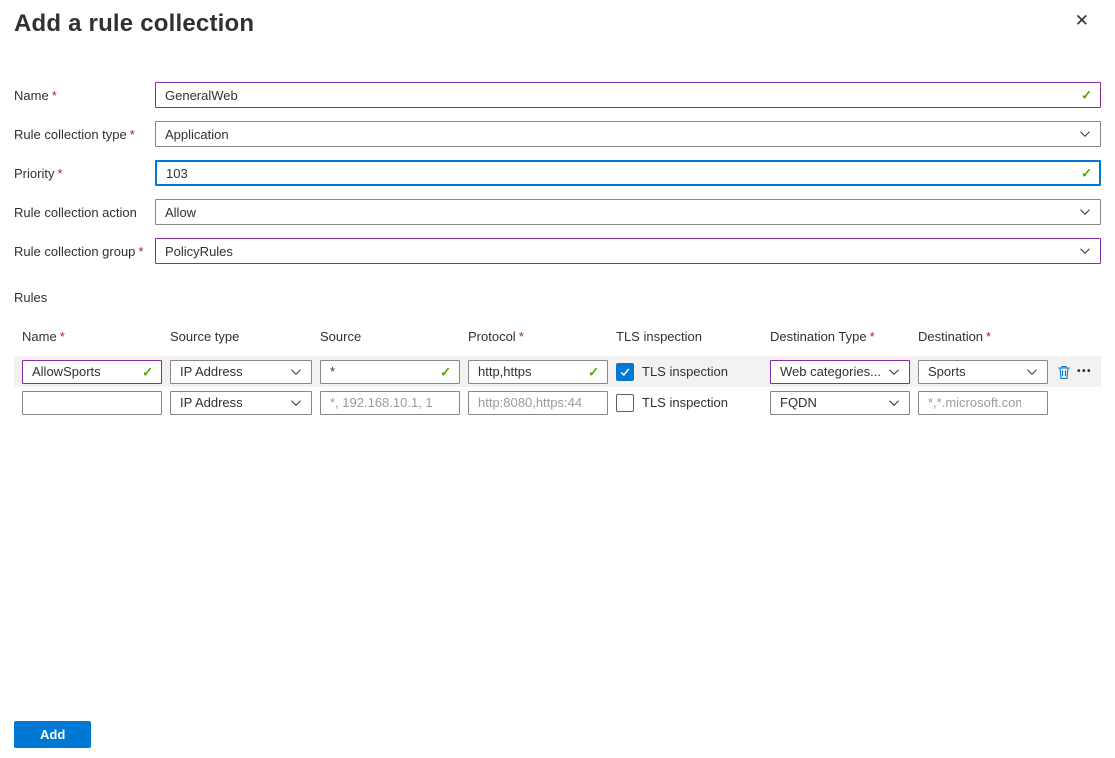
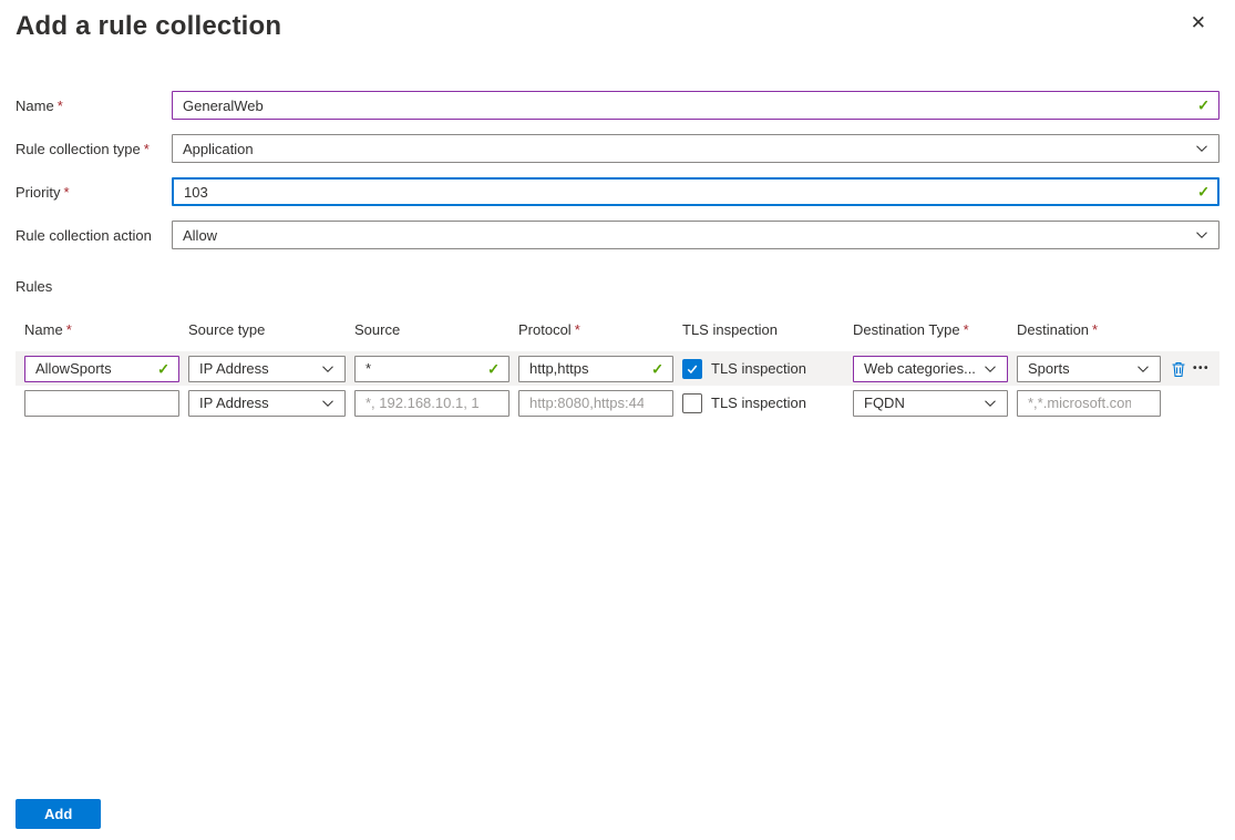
  Add a rule collection
  ✕
  Name *
  GeneralWeb
  ✓
  Rule collection type *
  Application
  Priority *
  103
  ✓
  Rule collection action
  Allow
- Rule collection group *
- PolicyRules
  Rules
  Name *
  Source type
  Source
  Protocol *
  TLS inspection
  Destination Type *
  Destination *
  AllowSports
  ✓
  IP Address
  *
  ✓
  http,https
  ✓
  TLS inspection
  Web categories...
  Sports
  •••
  IP Address
  *, 192.168.10.1, 1
  http:8080,https:44
  TLS inspection
  FQDN
  *,*.microsoft.com
  Add
